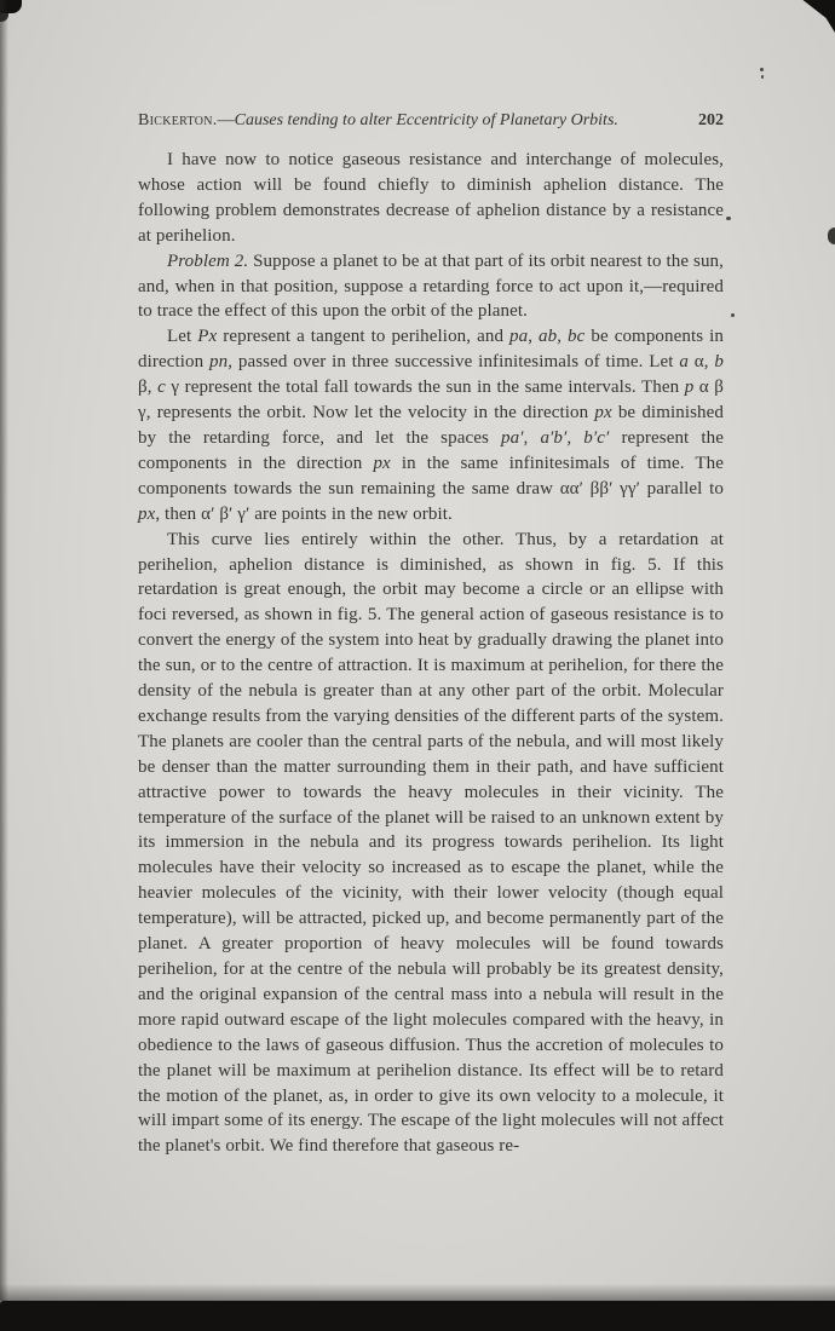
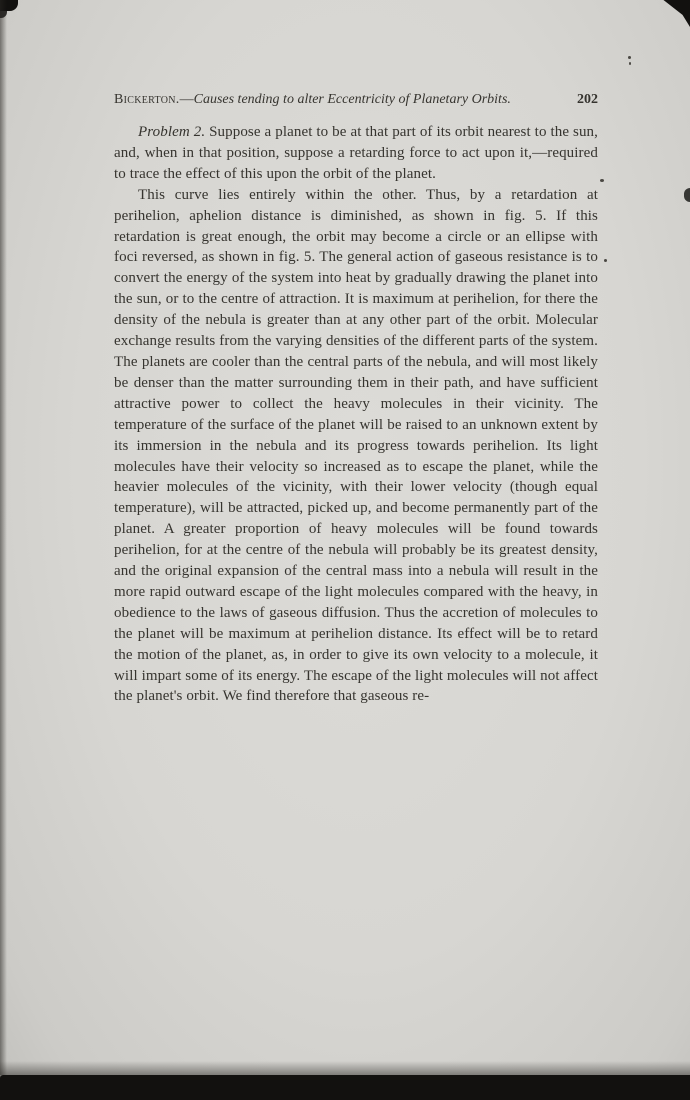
  Bickerton.—Causes tending to alter Eccentricity of Planetary Orbits.
  202
- I have now to notice gaseous resistance and interchange of molecules, whose action will be found chiefly to diminish aphelion distance. The following problem demonstrates decrease of aphelion distance by a resistance at perihelion.
  Problem 2. Suppose a planet to be at that part of its orbit nearest to the sun, and, when in that position, suppose a retarding force to act upon it,—required to trace the effect of this upon the orbit of the planet.
- Let Px represent a tangent to perihelion, and pa, ab, bc be components in direction pn, passed over in three successive infinitesimals of time. Let a α, b β, c γ represent the total fall towards the sun in the same intervals. Then p α β γ, represents the orbit. Now let the velocity in the direction px be diminished by the retarding force, and let the spaces pa′, a′b′, b′c′ represent the components in the direction px in the same infinitesimals of time. The components towards the sun remaining the same draw αα′ ββ′ γγ′ parallel to px, then α′ β′ γ′ are points in the new orbit.
- This curve lies entirely within the other. Thus, by a retardation at perihelion, aphelion distance is diminished, as shown in fig. 5. If this retardation is great enough, the orbit may become a circle or an ellipse with foci reversed, as shown in fig. 5. The general action of gaseous resistance is to convert the energy of the system into heat by gradually drawing the planet into the sun, or to the centre of attraction. It is maximum at perihelion, for there the density of the nebula is greater than at any other part of the orbit. Molecular exchange results from the varying densities of the different parts of the system. The planets are cooler than the central parts of the nebula, and will most likely be denser than the matter surrounding them in their path, and have sufficient attractive power to towards the heavy molecules in their vicinity. The temperature of the surface of the planet will be raised to an unknown extent by its immersion in the nebula and its progress towards perihelion. Its light molecules have their velocity so increased as to escape the planet, while the heavier molecules of the vicinity, with their lower velocity (though equal temperature), will be attracted, picked up, and become permanently part of the planet. A greater proportion of heavy molecules will be found towards perihelion, for at the centre of the nebula will probably be its greatest density, and the original expansion of the central mass into a nebula will result in the more rapid outward escape of the light molecules compared with the heavy, in obedience to the laws of gaseous diffusion. Thus the accretion of molecules to the planet will be maximum at perihelion distance. Its effect will be to retard the motion of the planet, as, in order to give its own velocity to a molecule, it will impart some of its energy. The escape of the light molecules will not affect the planet's orbit. We find therefore that gaseous re-
+ This curve lies entirely within the other. Thus, by a retardation at perihelion, aphelion distance is diminished, as shown in fig. 5. If this retardation is great enough, the orbit may become a circle or an ellipse with foci reversed, as shown in fig. 5. The general action of gaseous resistance is to convert the energy of the system into heat by gradually drawing the planet into the sun, or to the centre of attraction. It is maximum at perihelion, for there the density of the nebula is greater than at any other part of the orbit. Molecular exchange results from the varying densities of the different parts of the system. The planets are cooler than the central parts of the nebula, and will most likely be denser than the matter surrounding them in their path, and have sufficient attractive power to collect the heavy molecules in their vicinity. The temperature of the surface of the planet will be raised to an unknown extent by its immersion in the nebula and its progress towards perihelion. Its light molecules have their velocity so increased as to escape the planet, while the heavier molecules of the vicinity, with their lower velocity (though equal temperature), will be attracted, picked up, and become permanently part of the planet. A greater proportion of heavy molecules will be found towards perihelion, for at the centre of the nebula will probably be its greatest density, and the original expansion of the central mass into a nebula will result in the more rapid outward escape of the light molecules compared with the heavy, in obedience to the laws of gaseous diffusion. Thus the accretion of molecules to the planet will be maximum at perihelion distance. Its effect will be to retard the motion of the planet, as, in order to give its own velocity to a molecule, it will impart some of its energy. The escape of the light molecules will not affect the planet's orbit. We find therefore that gaseous re-
